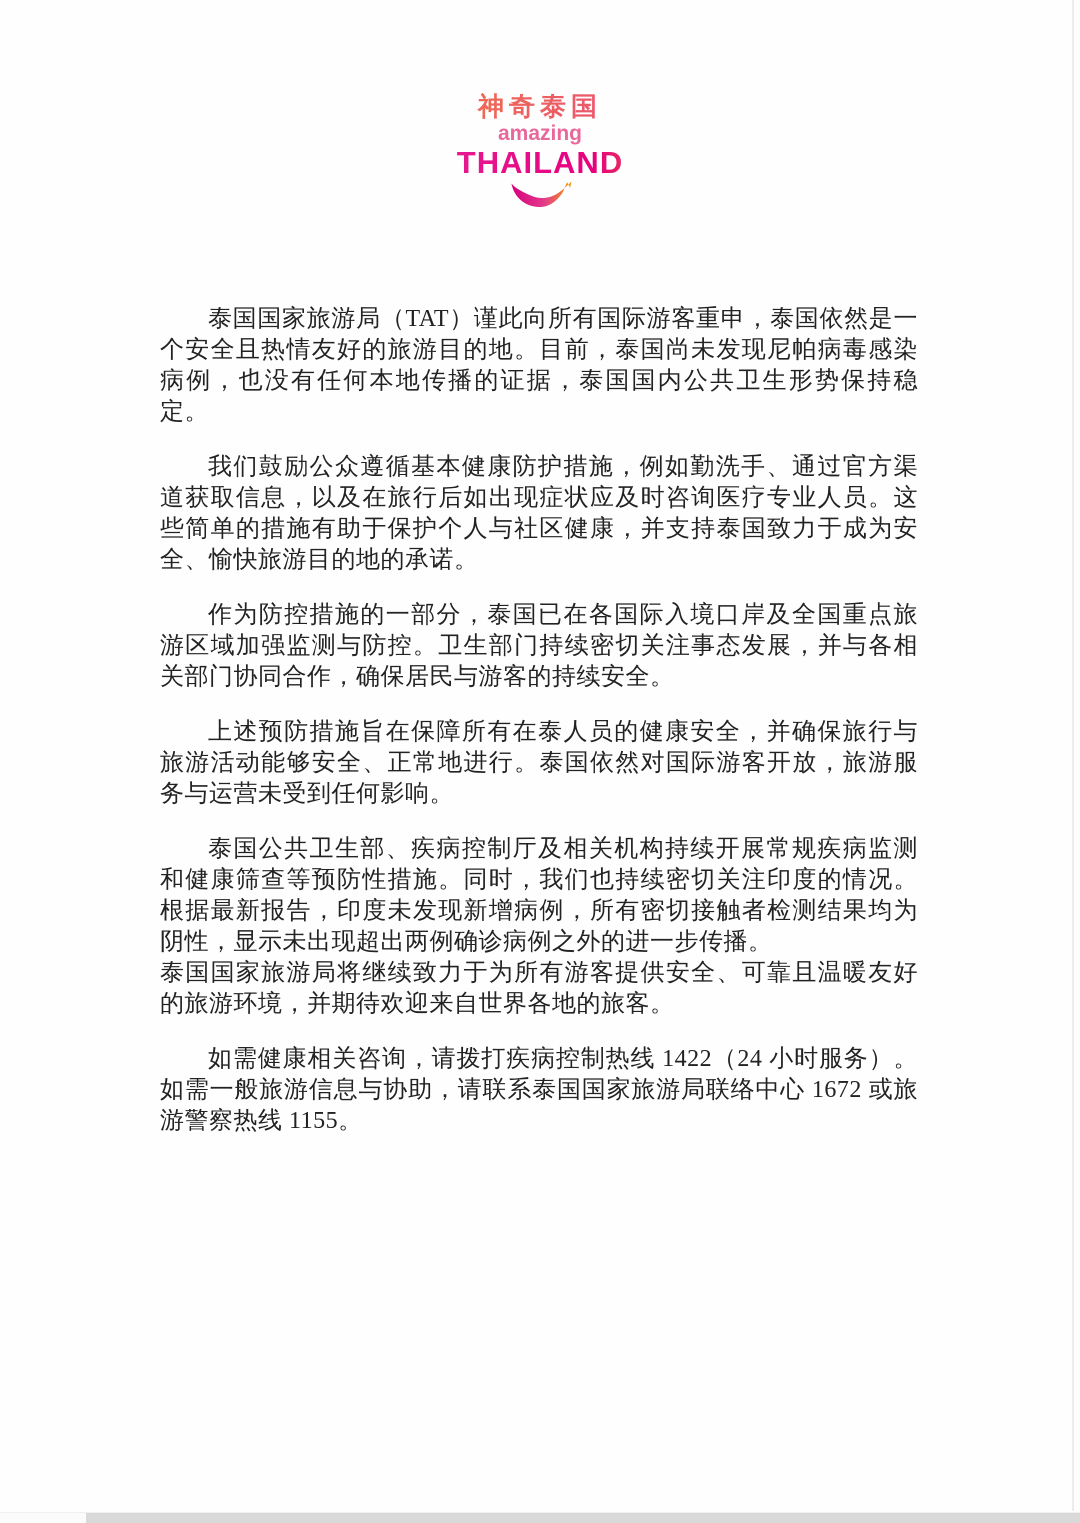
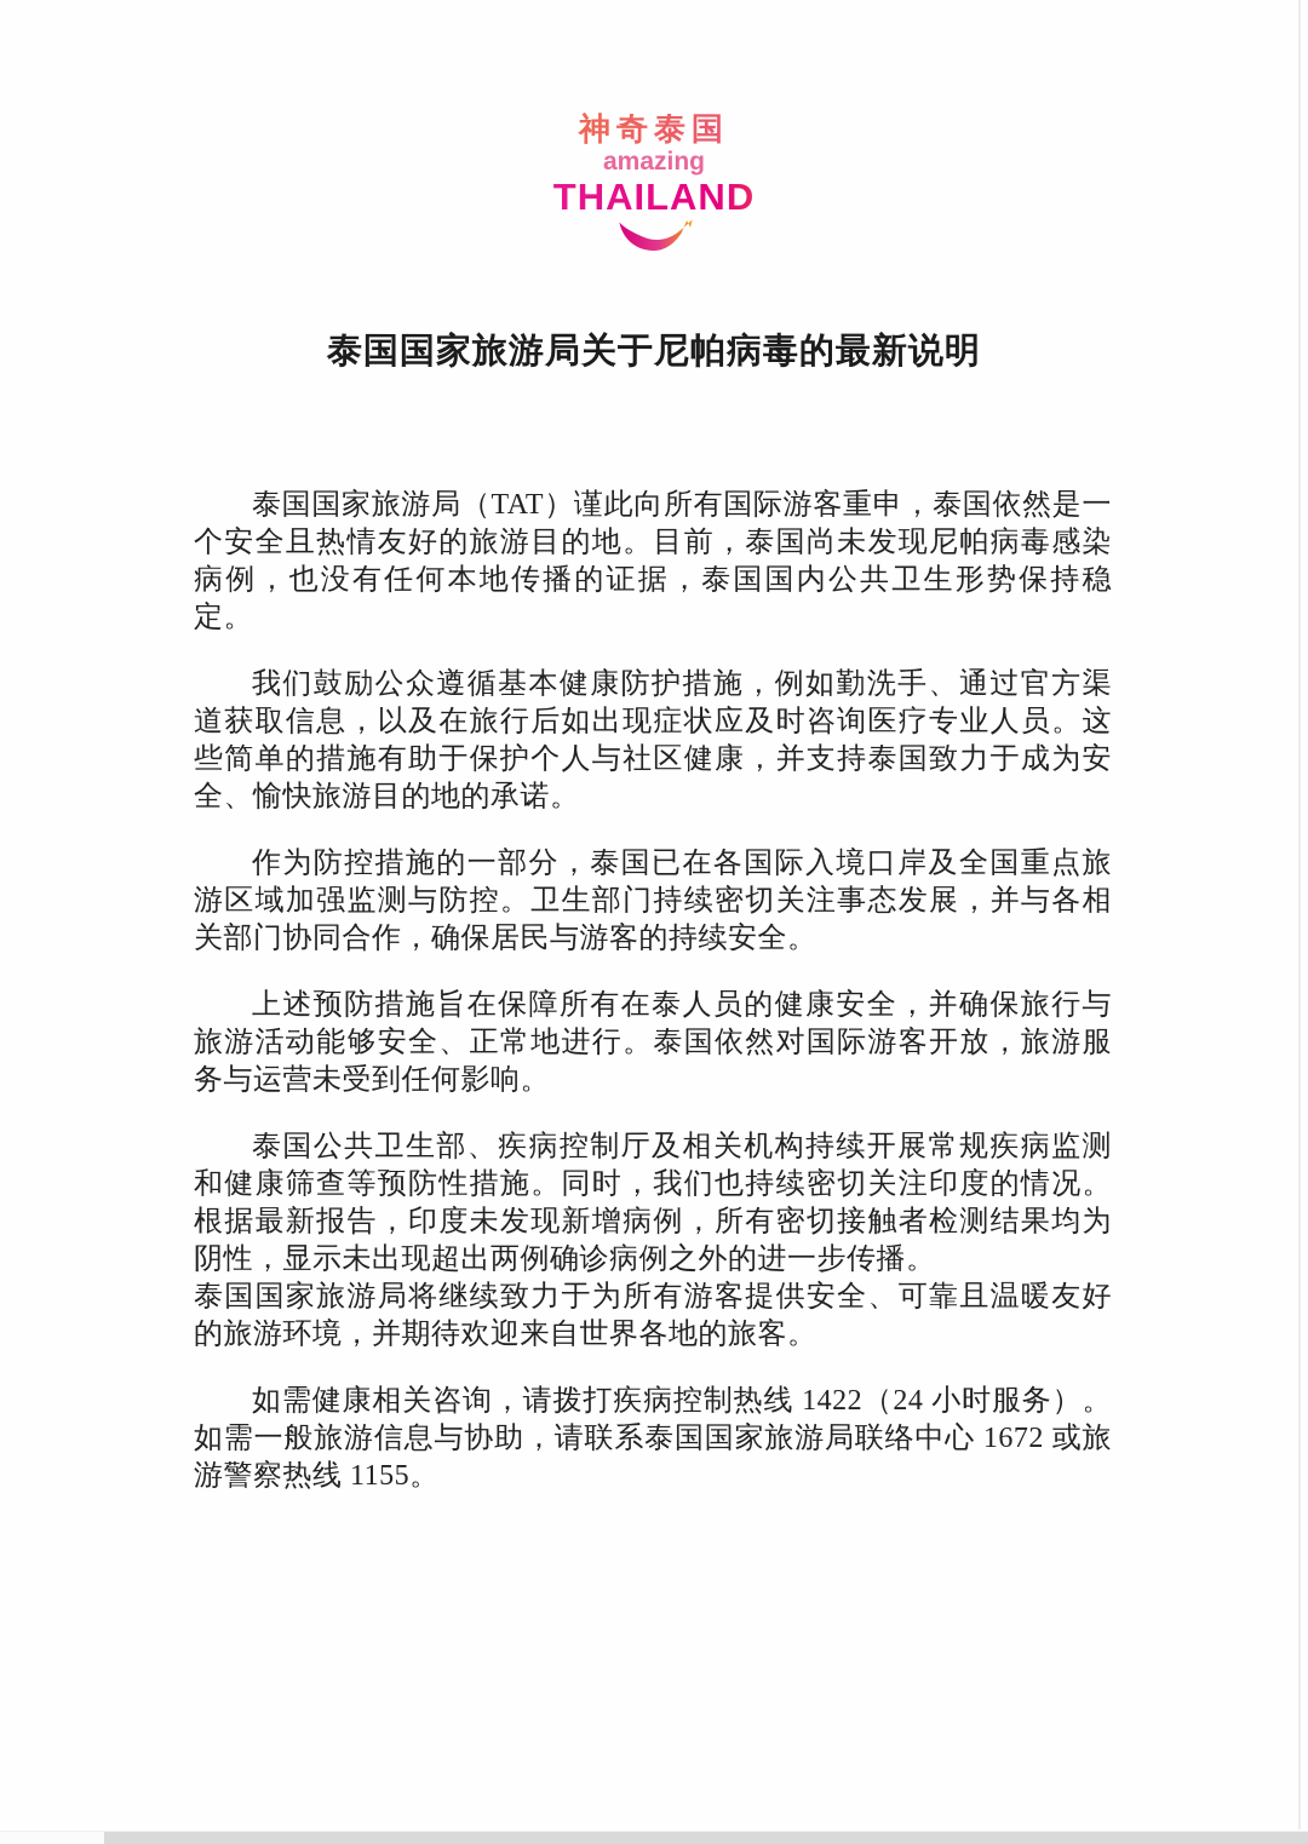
  神奇泰国
  amazing
  THAILAND
+ 泰国国家旅游局关于尼帕病毒的最新说明
  泰国国家旅游局（TAT）谨此向所有国际游客重申，泰国依然是一个安全且热情友好的旅游目的地。目前，泰国尚未发现尼帕病毒感染病例，也没有任何本地传播的证据，泰国国内公共卫生形势保持稳定。
  我们鼓励公众遵循基本健康防护措施，例如勤洗手、通过官方渠道获取信息，以及在旅行后如出现症状应及时咨询医疗专业人员。这些简单的措施有助于保护个人与社区健康，并支持泰国致力于成为安全、愉快旅游目的地的承诺。
  作为防控措施的一部分，泰国已在各国际入境口岸及全国重点旅游区域加强监测与防控。卫生部门持续密切关注事态发展，并与各相关部门协同合作，确保居民与游客的持续安全。
  上述预防措施旨在保障所有在泰人员的健康安全，并确保旅行与旅游活动能够安全、正常地进行。泰国依然对国际游客开放，旅游服务与运营未受到任何影响。
  泰国公共卫生部、疾病控制厅及相关机构持续开展常规疾病监测和健康筛查等预防性措施。同时，我们也持续密切关注印度的情况。根据最新报告，印度未发现新增病例，所有密切接触者检测结果均为阴性，显示未出现超出两例确诊病例之外的进一步传播。
  泰国国家旅游局将继续致力于为所有游客提供安全、可靠且温暖友好的旅游环境，并期待欢迎来自世界各地的旅客。
  如需健康相关咨询，请拨打疾病控制热线 1422（24 小时服务）。如需一般旅游信息与协助，请联系泰国国家旅游局联络中心 1672 或旅游警察热线 1155。
